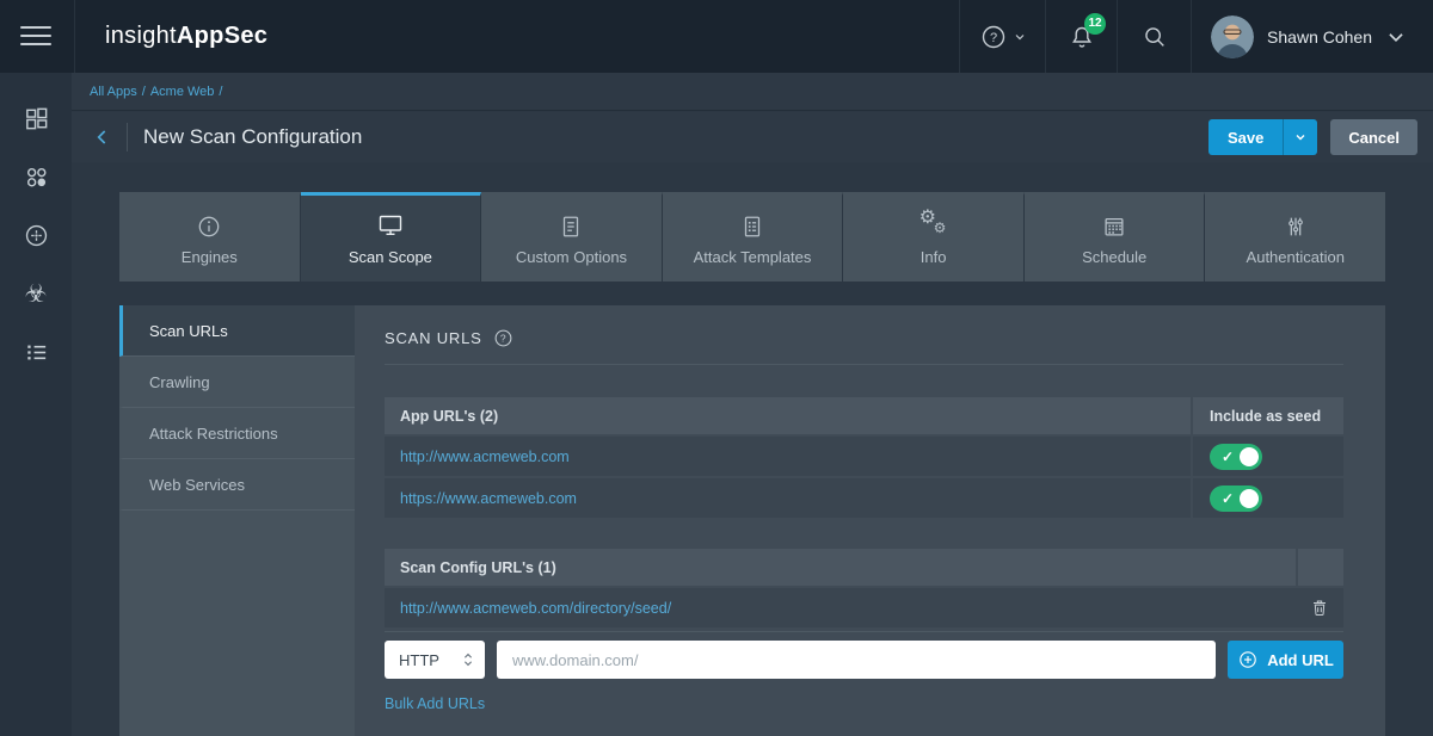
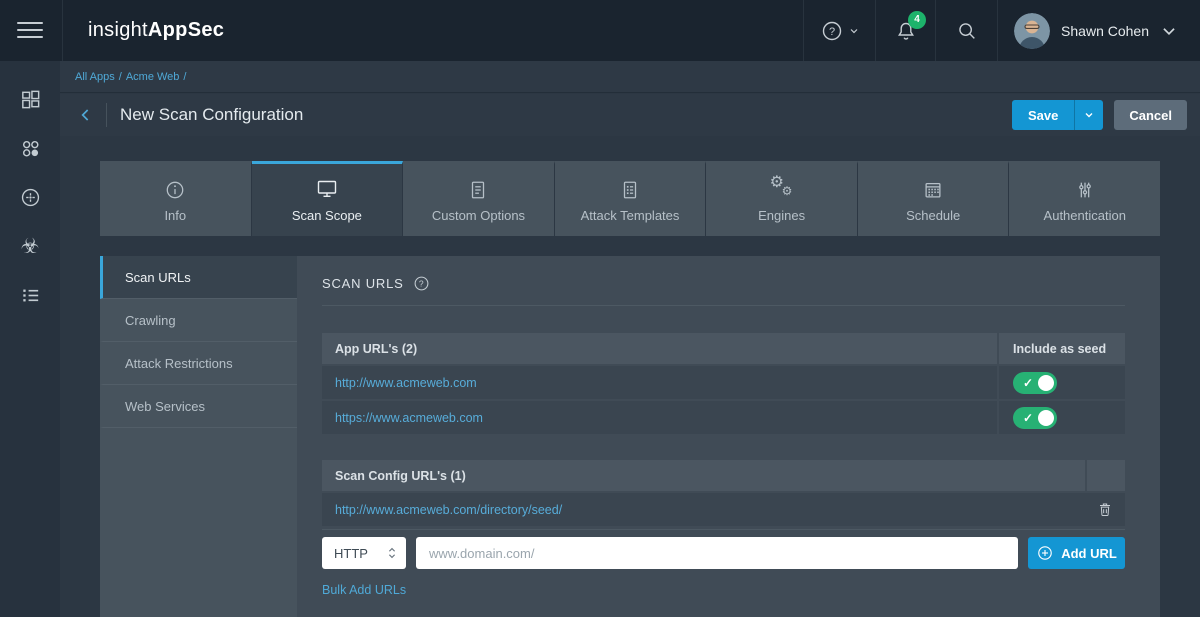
  insight
  AppSec
  ?
- 12
+ 4
  Shawn Cohen
  ☣
  All Apps
  /
  Acme Web
  /
  New Scan Configuration
  Save
  Cancel
- Engines
+ Info
  Scan Scope
  Custom Options
  Attack Templates
  ⚙
  ⚙
- Info
+ Engines
  Schedule
  Authentication
  Scan URLs
  Crawling
  Attack Restrictions
  Web Services
  SCAN URLS
  ?
  App URL's (2)
  Include as seed
  http://www.acmeweb.com
  ✓
  https://www.acmeweb.com
  ✓
  Scan Config URL's (1)
  http://www.acmeweb.com/directory/seed/
  HTTP
  www.domain.com/
  Add URL
  Bulk Add URLs
